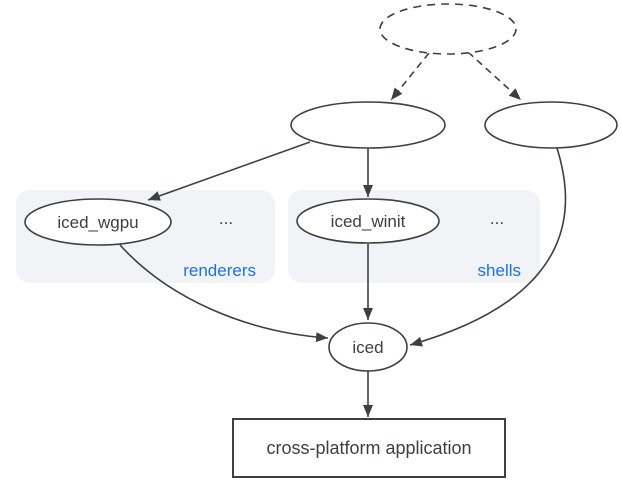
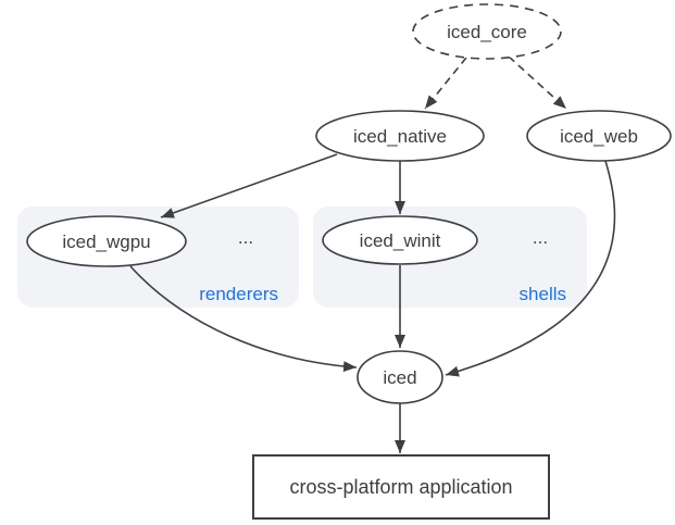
+ iced_core
+ iced_native
+ iced_web
  iced_wgpu
  iced_winit
  iced
  ...
  ...
  renderers
  shells
  cross-platform application
